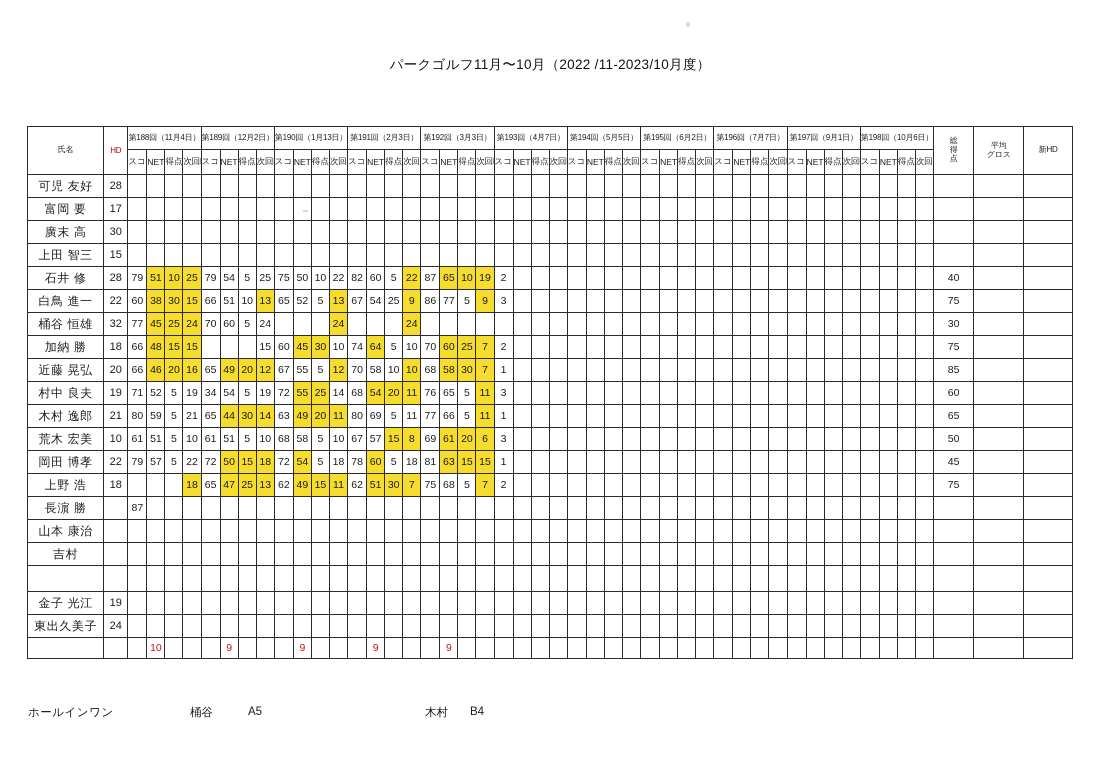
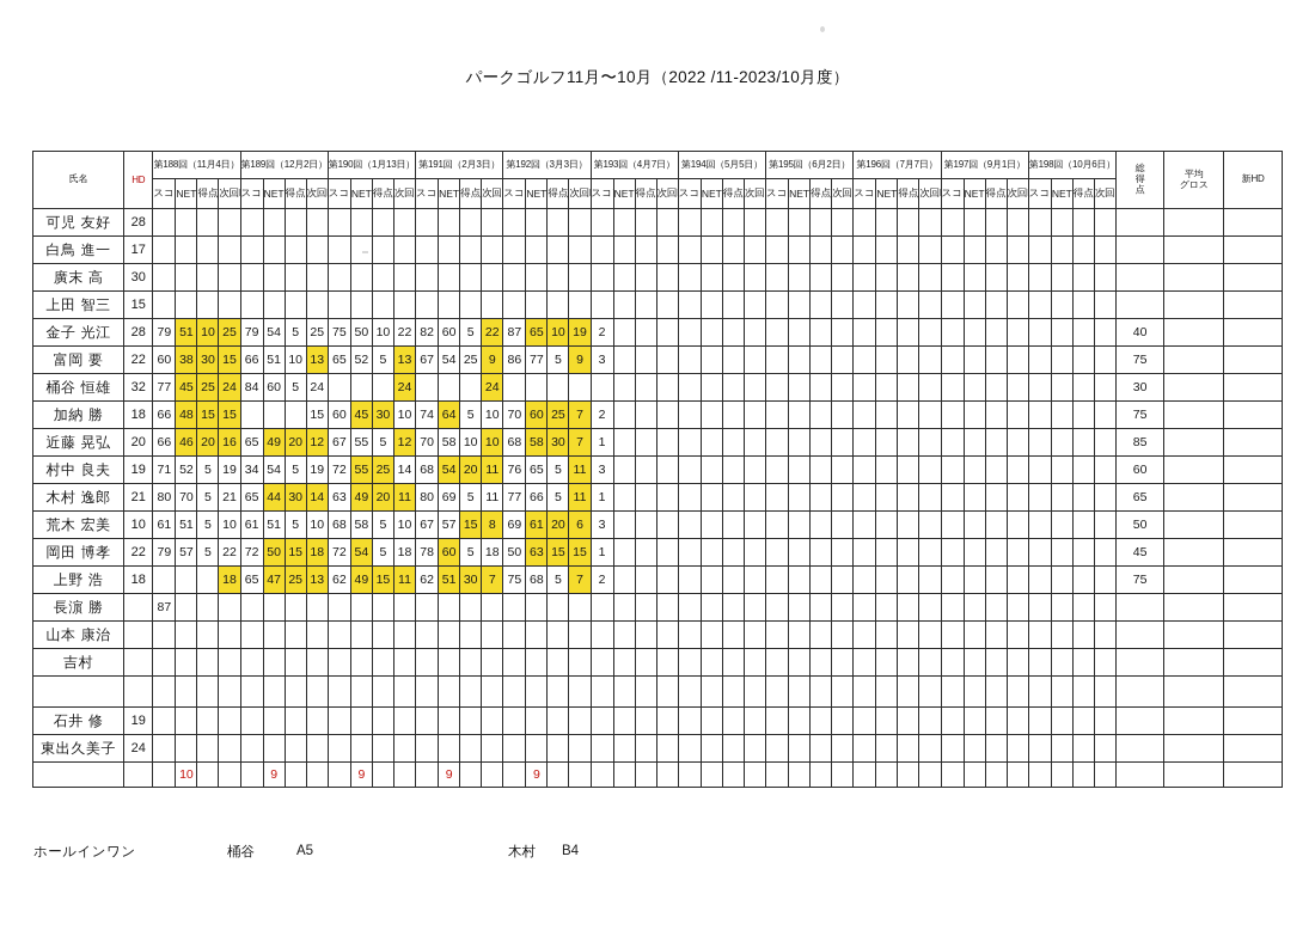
  パークゴルフ11月〜10月（2022 /11-2023/10月度）
  氏名	HD	第188回（11月4日）	第189回（12月2日）	第190回（1月13日）	第191回（2月3日）	第192回（3月3日）	第193回（4月7日）	第194回（5月5日）	第195回（6月2日）	第196回（7月7日）	第197回（9月1日）	第198回（10月6日）	総得点	平均グロス	新HD
  スコ	NET	得点	次回	スコ	NET	得点	次回	スコ	NET	得点	次回	スコ	NET	得点	次回	スコ	NET	得点	次回	スコ	NET	得点	次回	スコ	NET	得点	次回	スコ	NET	得点	次回	スコ	NET	得点	次回	スコ	NET	得点	次回	スコ	NET	得点	次回
  可児 友好	28
- 富岡 要	17
+ 白鳥 進一	17
  廣末 高	30
  上田 智三	15
- 石井 修	28	79	51	10	25	79	54	5	25	75	50	10	22	82	60	5	22	87	65	10	19	2																								40
+ 金子 光江	28	79	51	10	25	79	54	5	25	75	50	10	22	82	60	5	22	87	65	10	19	2																								40
- 白鳥 進一	22	60	38	30	15	66	51	10	13	65	52	5	13	67	54	25	9	86	77	5	9	3																								75
+ 富岡 要	22	60	38	30	15	66	51	10	13	65	52	5	13	67	54	25	9	86	77	5	9	3																								75
- 桶谷 恒雄	32	77	45	25	24	70	60	5	24				24				24																													30
+ 桶谷 恒雄	32	77	45	25	24	84	60	5	24				24				24																													30
  加納 勝	18	66	48	15	15				15	60	45	30	10	74	64	5	10	70	60	25	7	2																								75
  近藤 晃弘	20	66	46	20	16	65	49	20	12	67	55	5	12	70	58	10	10	68	58	30	7	1																								85
  村中 良夫	19	71	52	5	19	34	54	5	19	72	55	25	14	68	54	20	11	76	65	5	11	3																								60
- 木村 逸郎	21	80	59	5	21	65	44	30	14	63	49	20	11	80	69	5	11	77	66	5	11	1																								65
+ 木村 逸郎	21	80	70	5	21	65	44	30	14	63	49	20	11	80	69	5	11	77	66	5	11	1																								65
  荒木 宏美	10	61	51	5	10	61	51	5	10	68	58	5	10	67	57	15	8	69	61	20	6	3																								50
- 岡田 博孝	22	79	57	5	22	72	50	15	18	72	54	5	18	78	60	5	18	81	63	15	15	1																								45
+ 岡田 博孝	22	79	57	5	22	72	50	15	18	72	54	5	18	78	60	5	18	50	63	15	15	1																								45
  上野 浩	18				18	65	47	25	13	62	49	15	11	62	51	30	7	75	68	5	7	2																								75
  長濵 勝		87
  山本 康治
  吉村
- 金子 光江	19
+ 石井 修	19
  東出久美子	24
  			10				9				9				9				9
  ホールインワン
  桶谷
  A5
  木村
  B4
